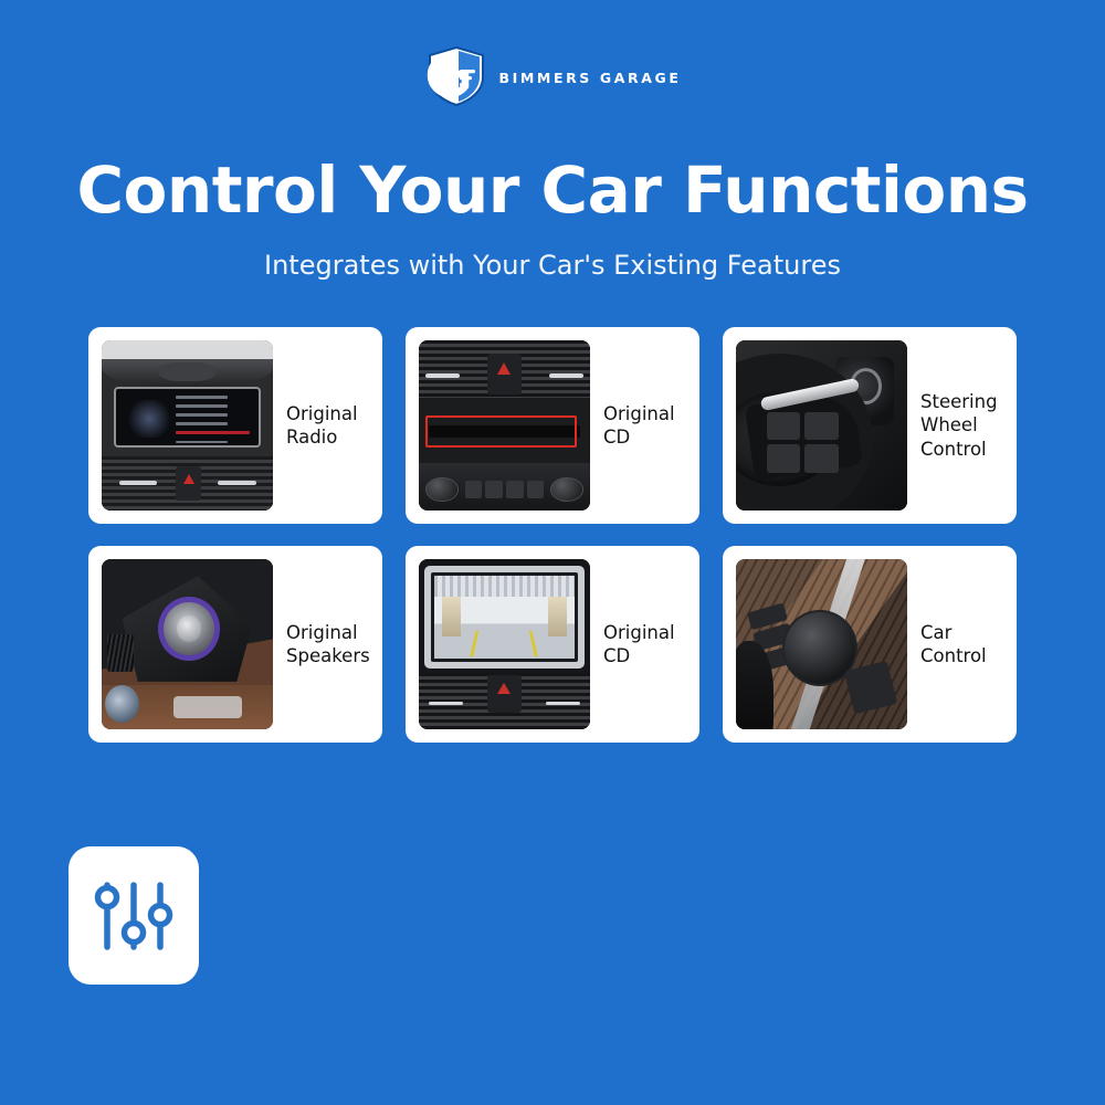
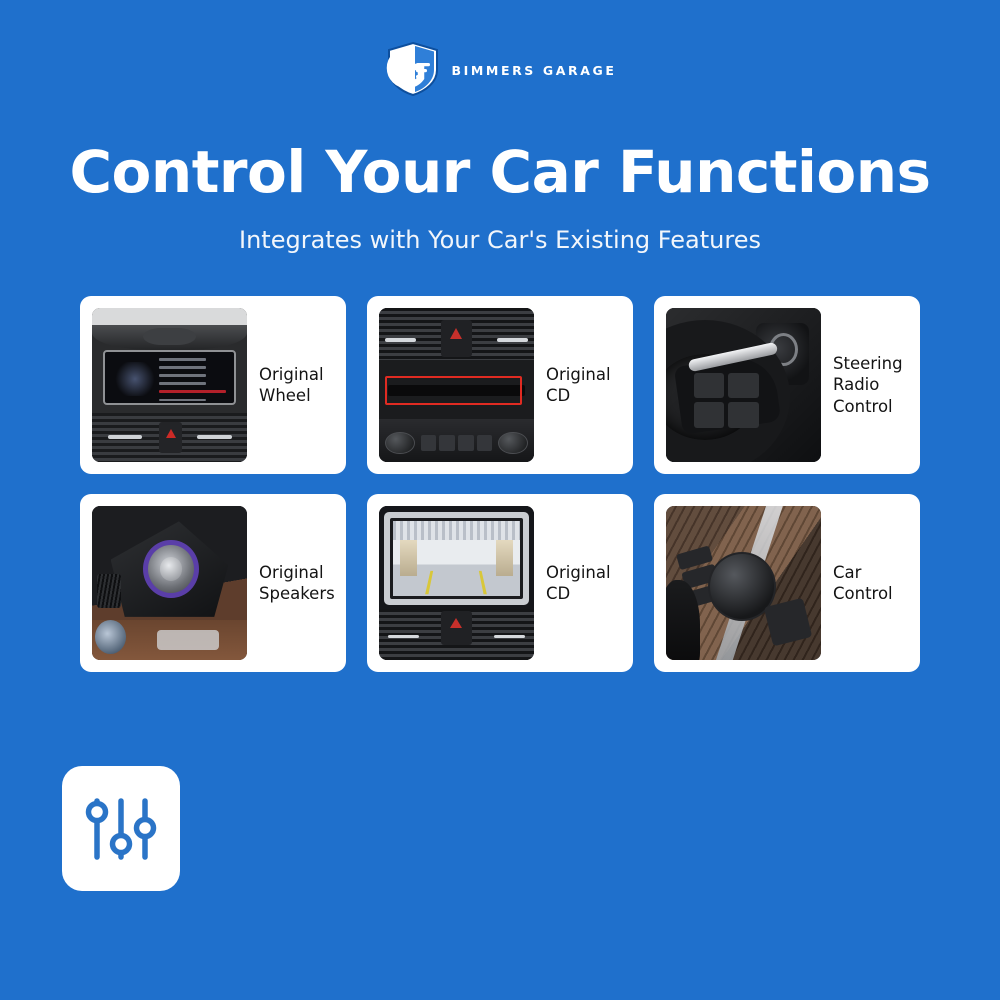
  BIMMERS GARAGE
  Control Your Car Functions
  Integrates with Your Car's Existing Features
  Original
- Radio
+ Wheel
  Original
  CD
  Steering
- Wheel
+ Radio
  Control
  Original
  Speakers
  Original
  CD
  Car
  Control
